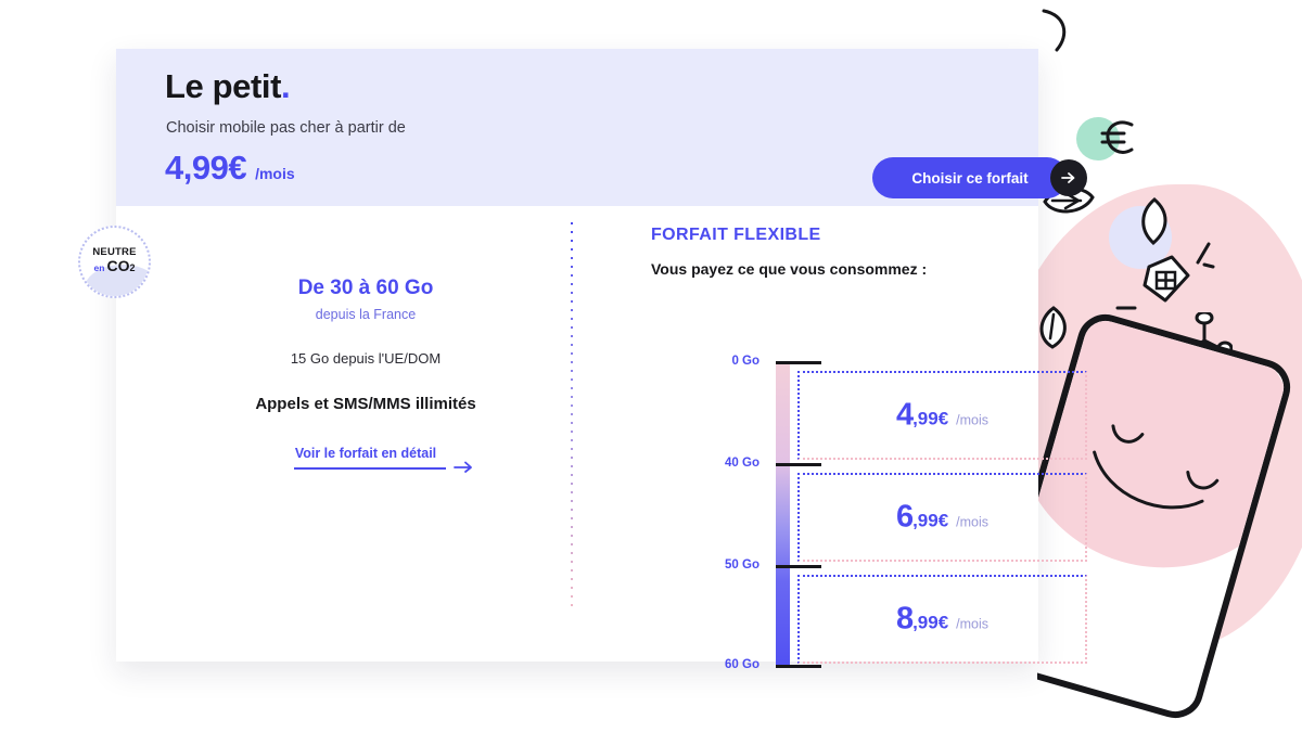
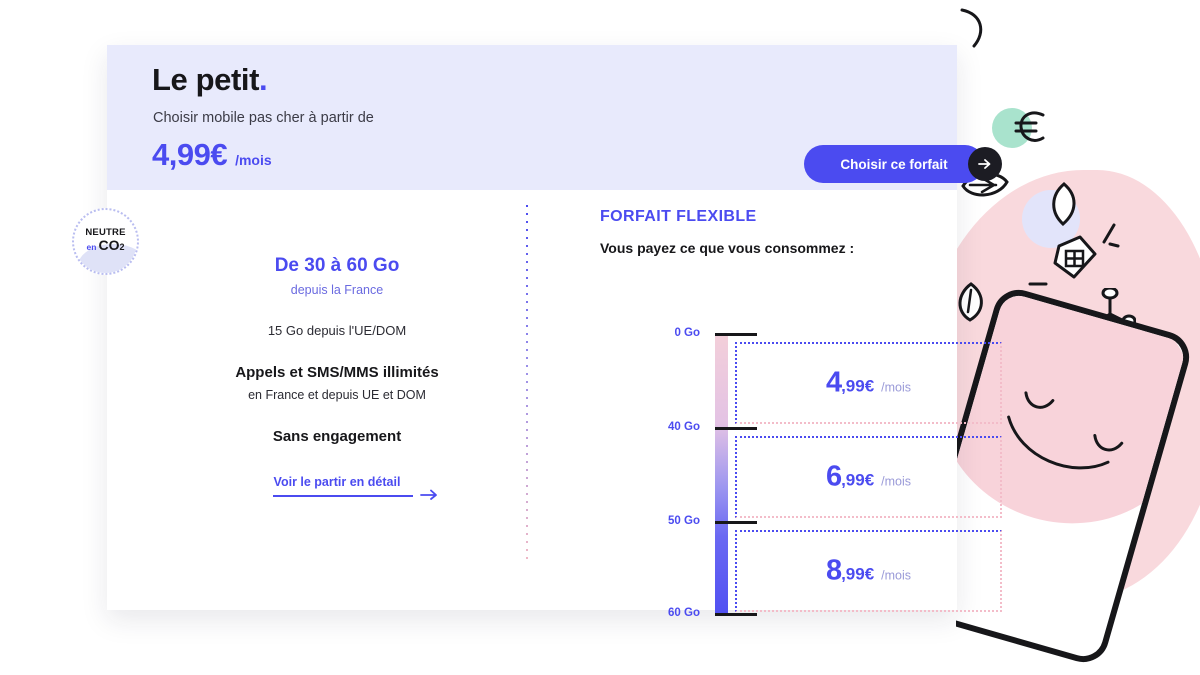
  Le petit.
  Choisir mobile pas cher à partir de
  4,99€
  /mois
  Choisir ce forfait
  De 30 à 60 Go
  depuis la France
  15 Go depuis l'UE/DOM
  Appels et SMS/MMS illimités
+ en France et depuis UE et DOM
+ Sans engagement
- Voir le forfait en détail
+ Voir le partir en détail
  FORFAIT FLEXIBLE
  Vous payez ce que vous consommez :
  0 Go
  40 Go
  50 Go
  60 Go
  4
  ,99€
  /mois
  6
  ,99€
  /mois
  8
  ,99€
  /mois
  NEUTRE
  en
  CO
  2
